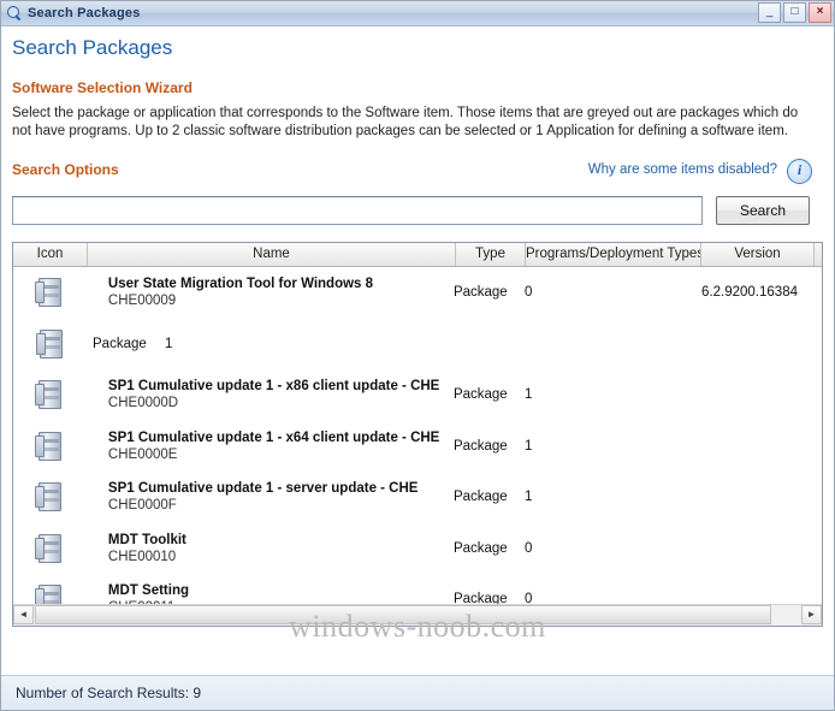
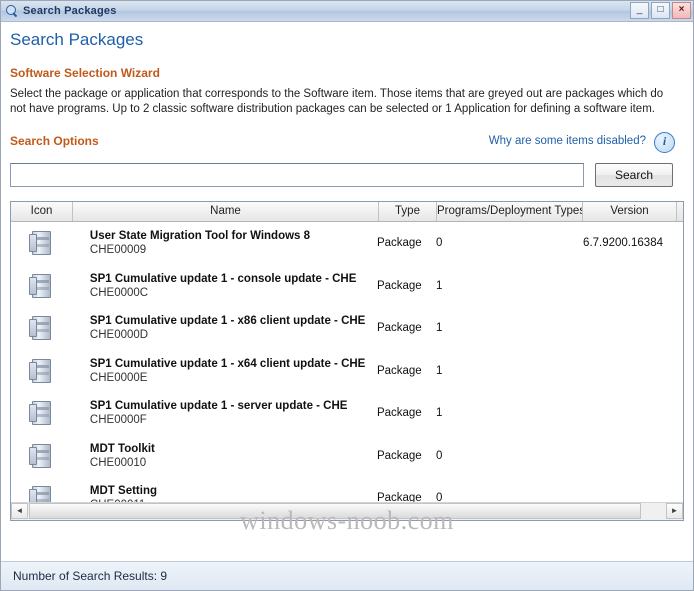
  Search Packages
  _
  □
  ×
  Search Packages
  Software Selection Wizard
  Select the package or application that corresponds to the Software item. Those items that are greyed out are packages which do not have programs. Up to 2 classic software distribution packages can be selected or 1 Application for defining a software item.
  Search Options
  Why are some items disabled?
  i
  Search
  Icon
  Name
  Type
  Programs/Deployment Type
  Version
  User State Migration Tool for Windows 8
  CHE00009
  Package
  0
- 6.2.9200.16384
+ 6.7.9200.16384
+ SP1 Cumulative update 1 - console update - CHE
+ CHE0000C
  Package
  1
  SP1 Cumulative update 1 - x86 client update - CHE
  CHE0000D
  Package
  1
  SP1 Cumulative update 1 - x64 client update - CHE
  CHE0000E
  Package
  1
  SP1 Cumulative update 1 - server update - CHE
  CHE0000F
  Package
  1
  MDT Toolkit
  CHE00010
  Package
  0
  MDT Setting
  Package
  0
  ◄
  ►
  windows-noob.com
  Number of Search Results: 9
